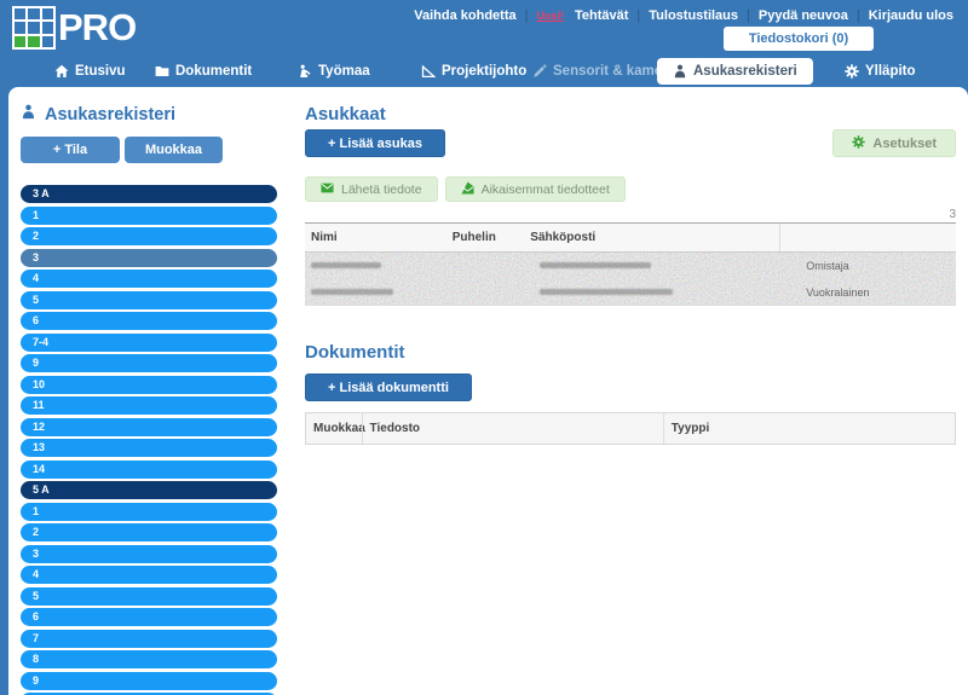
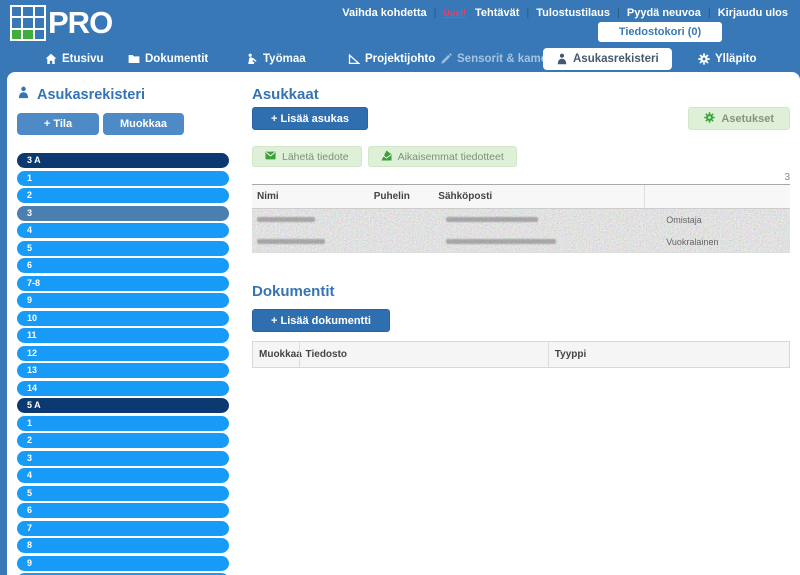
  PRO
  Vaihda kohdetta
  |
  Uusi!
  Tehtävät
  |
  Tulostustilaus
  |
  Pyydä neuvoa
  |
  Kirjaudu ulos
  Tiedostokori (0)
  Etusivu
  Dokumentit
  Työmaa
  Projektijohto
  Sensorit & kam
  Asukasrekisteri
  Ylläpito
  Asukasrekisteri
  + Tila
  Muokkaa
  3 A
  1
  2
  3
  4
  5
  6
- 7-4
+ 7-8
  9
  10
  11
  12
  13
  14
  5 A
  1
  2
  3
  4
  5
  6
  7
  8
  9
  Asukkaat
  + Lisää asukas
  Asetukset
  Lähetä tiedote
  Aikaisemmat tiedotteet
  3
  Nimi
  Puhelin
  Sähköposti
  Omistaja
  Vuokralainen
  Dokumentit
  + Lisää dokumentti
  Muokkaa
  Tiedosto
  Tyyppi
